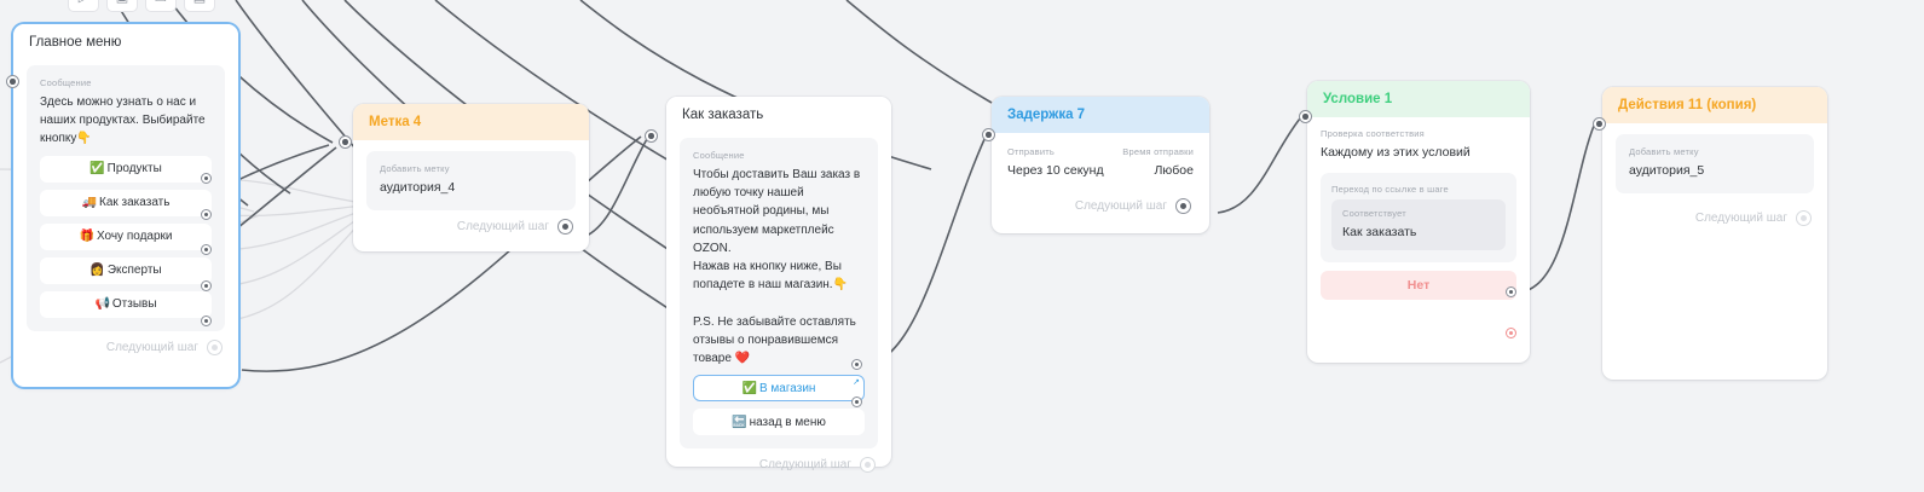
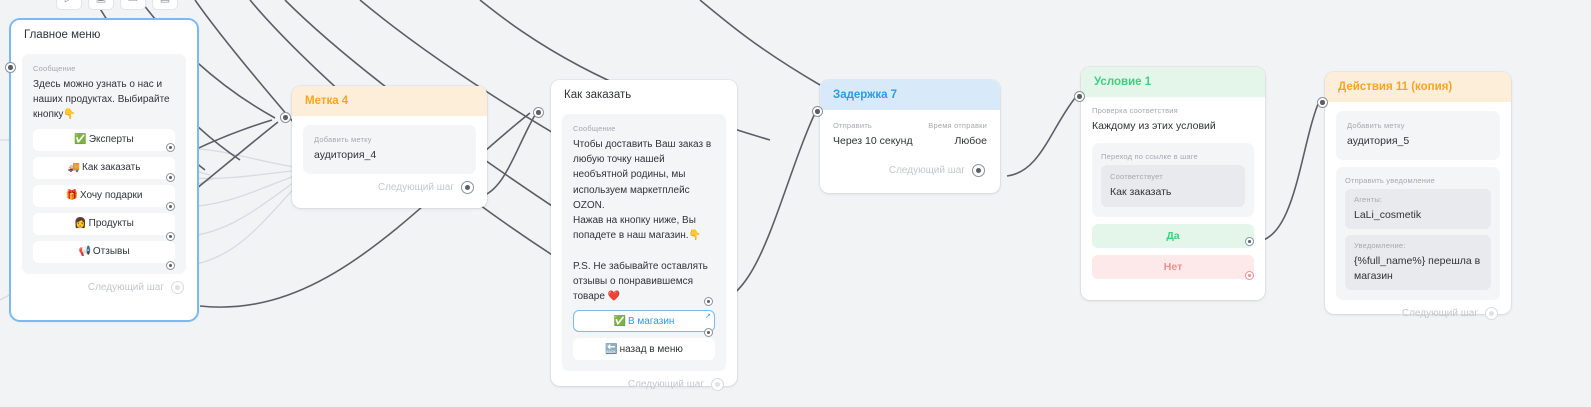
  Главное меню
  Сообщение
  Здесь можно узнать о нас и наших продуктах. Выбирайте кнопку👇
  ✅
- Продукты
+ Эксперты
  🚚
  Как заказать
  🎁
  Хочу подарки
  👩
- Эксперты
+ Продукты
  📢
  Отзывы
  Следующий шаг
  Метка 4
  Добавить метку
  аудитория_4
  Следующий шаг
  Как заказать
  Сообщение
  Чтобы доставить Ваш заказ в любую точку нашей необъятной родины, мы используем маркетплейс OZON.
  Нажав на кнопку ниже, Вы попадете в наш магазин.👇
  P.S. Не забывайте оставлять отзывы о понравившемся товаре ❤️
  ✅
  В магазин
  🔙
  назад в меню
  Следующий шаг
  Задержка 7
  Отправить
  Через 10 секунд
  Время отправки
  Любое
  Следующий шаг
  Условие 1
  Проверка соответствия
  Каждому из этих условий
  Переход по ссылке в шаге
  Соответствует
  Как заказать
+ Да
  Нет
  Действия 11 (копия)
  Добавить метку
  аудитория_5
+ Отправить уведомление
+ Агенты:
+ LaLi_cosmetik
+ Уведомление:
+ {%full_name%} перешла в магазин
  Следующий шаг
